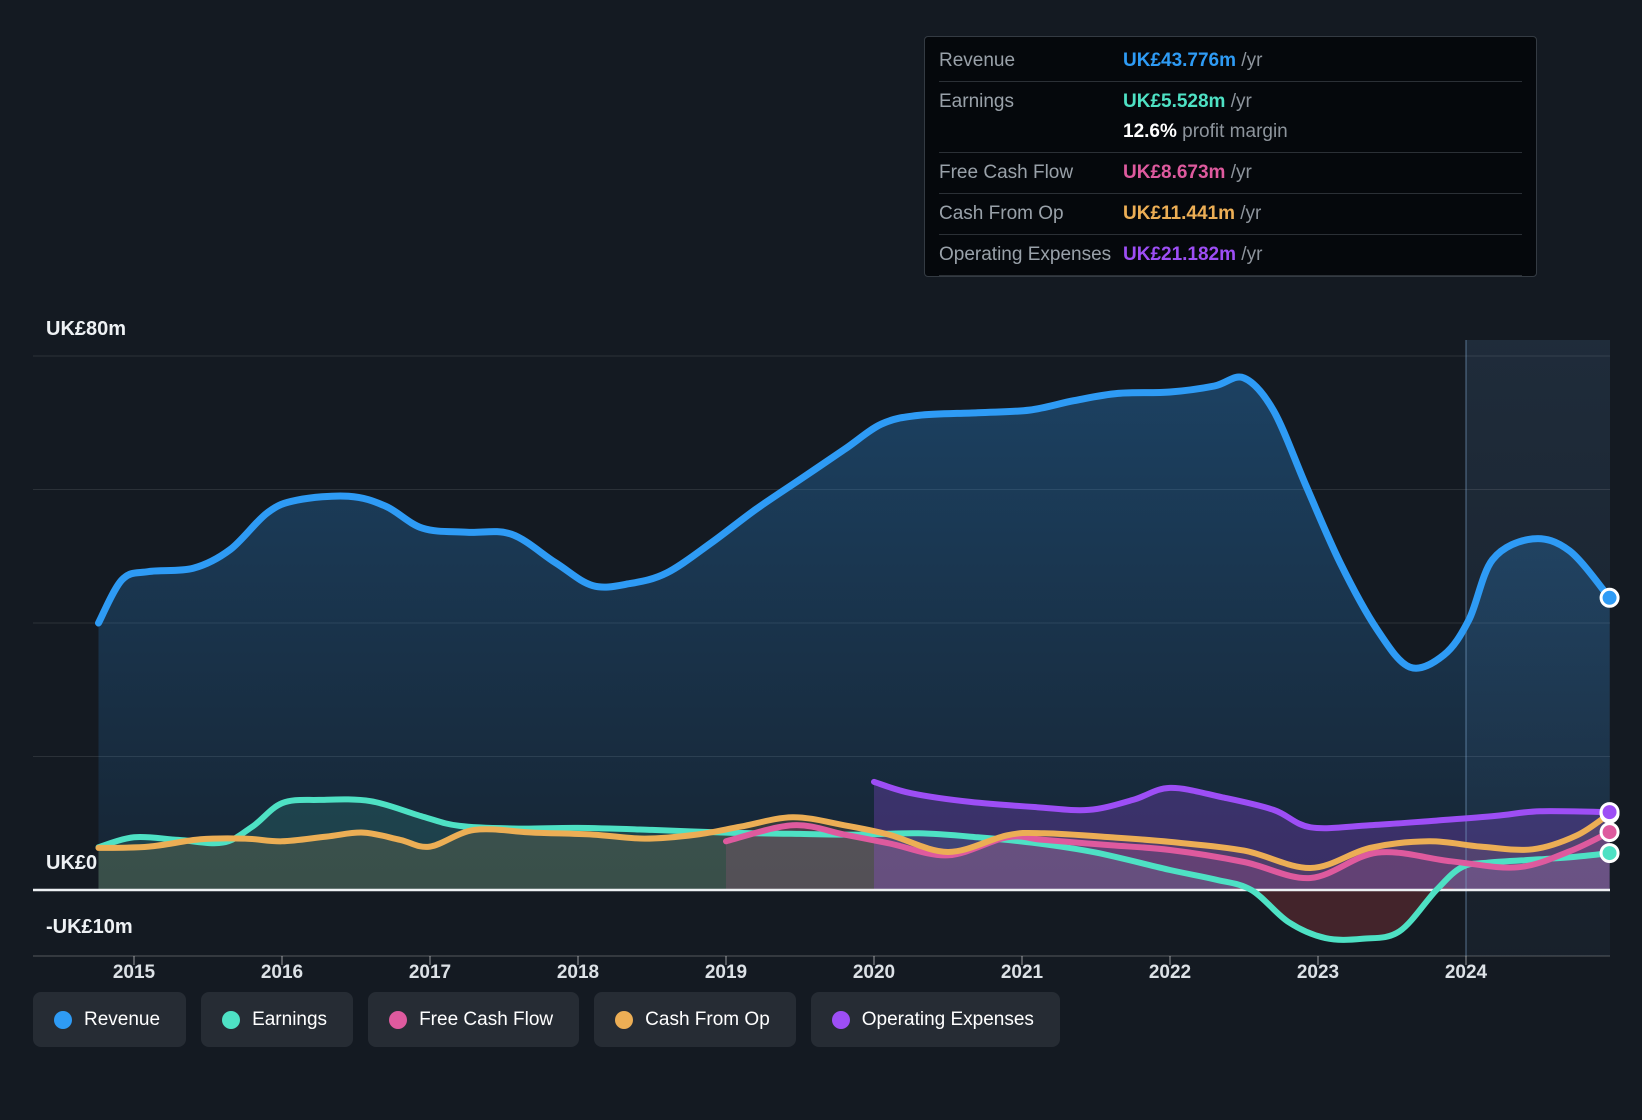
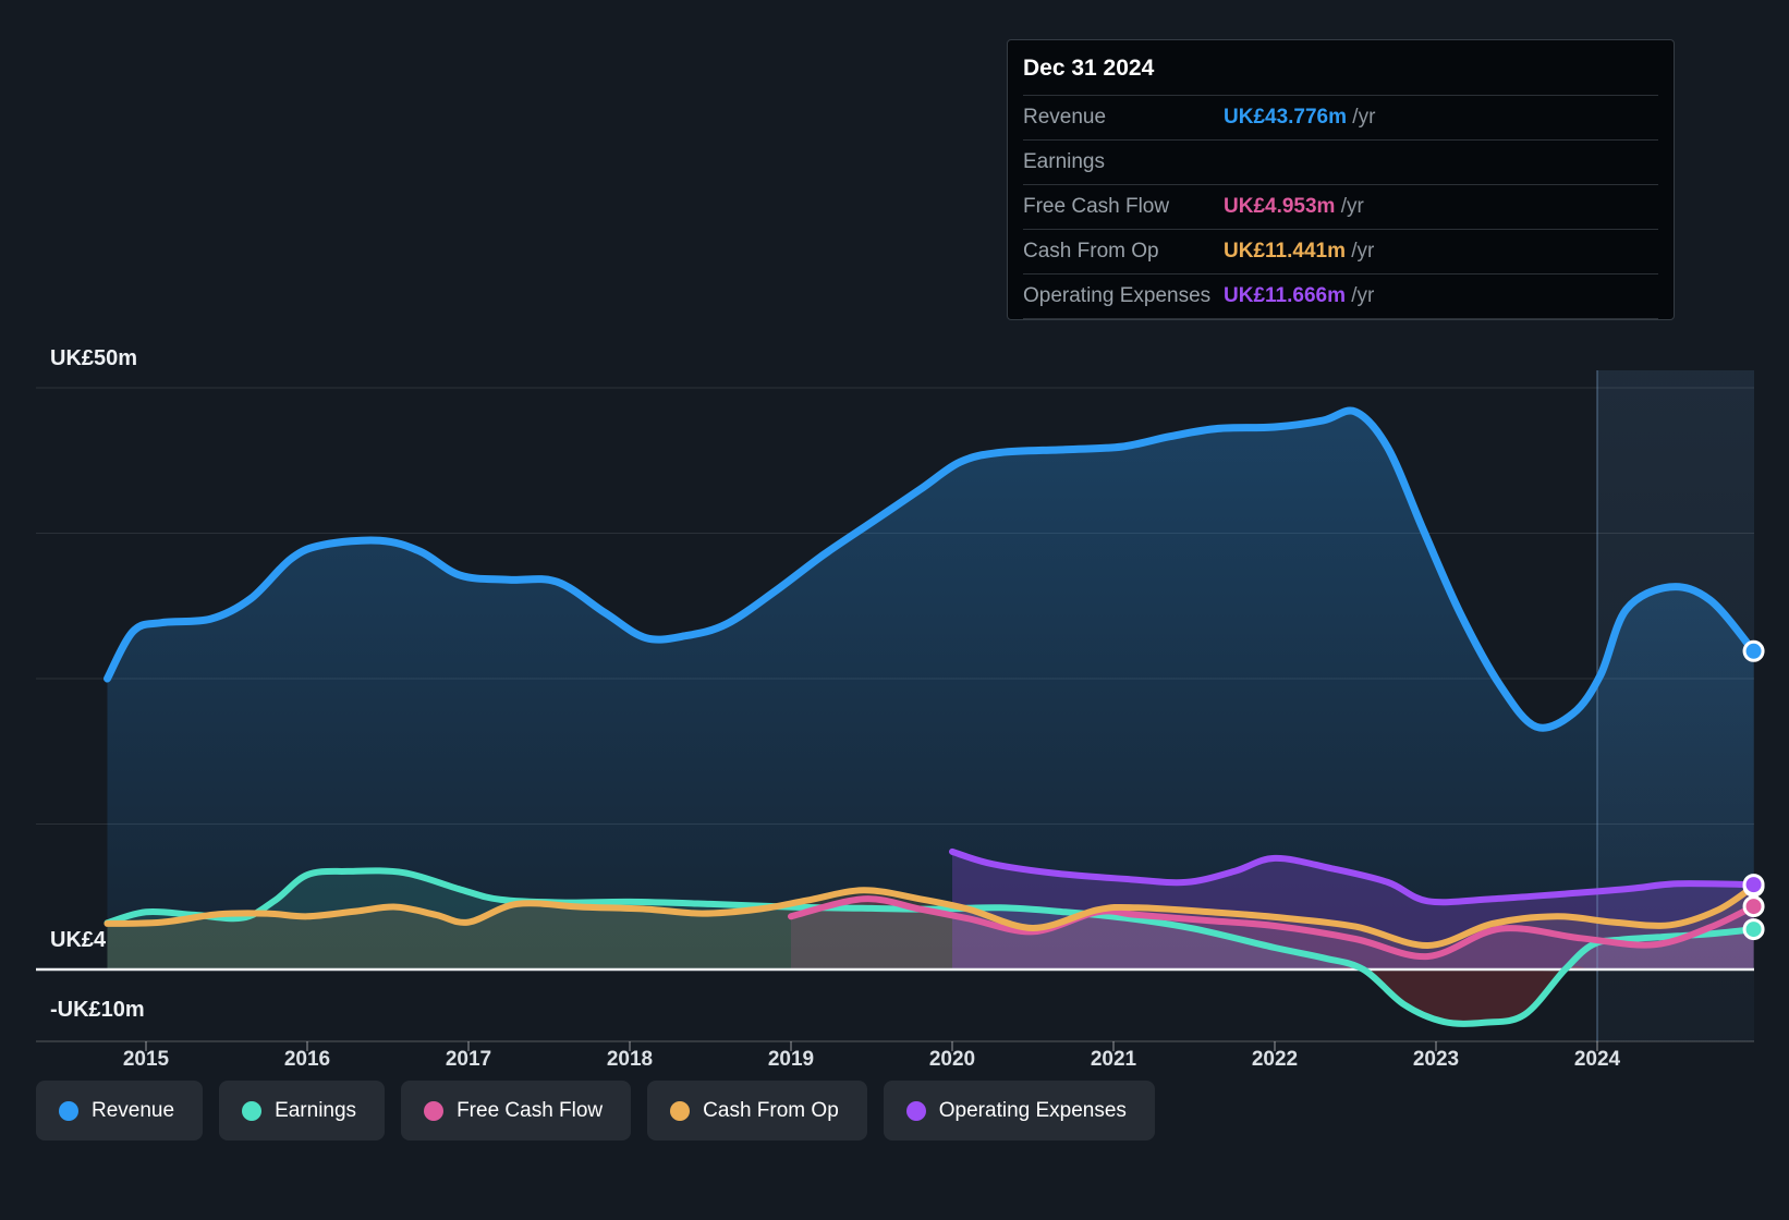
- UK£80m
+ UK£50m
- UK£0
+ UK£4
  -UK£10m
  2015
  2016
  2017
  2018
  2019
  2020
  2021
  2022
  2023
  2024
+ Dec 31 2024
  Revenue
  UK£43.776m /yr
  Earnings
- UK£5.528m /yr
- 12.6% profit margin
  Free Cash Flow
- UK£8.673m /yr
+ UK£4.953m /yr
  Cash From Op
  UK£11.441m /yr
  Operating Expenses
- UK£21.182m /yr
+ UK£11.666m /yr
  Revenue
  Earnings
  Free Cash Flow
  Cash From Op
  Operating Expenses
